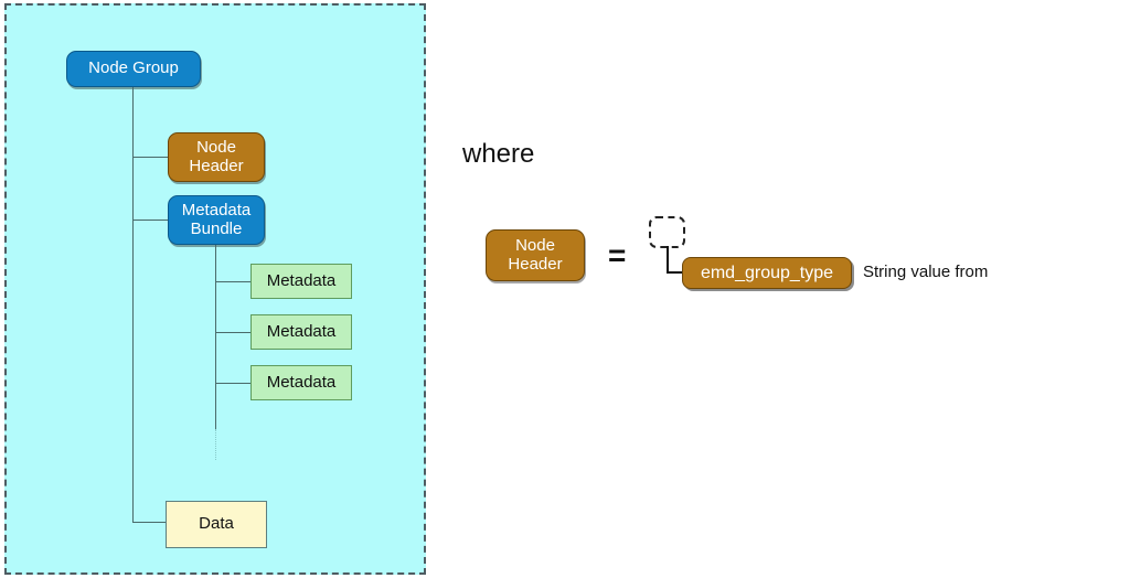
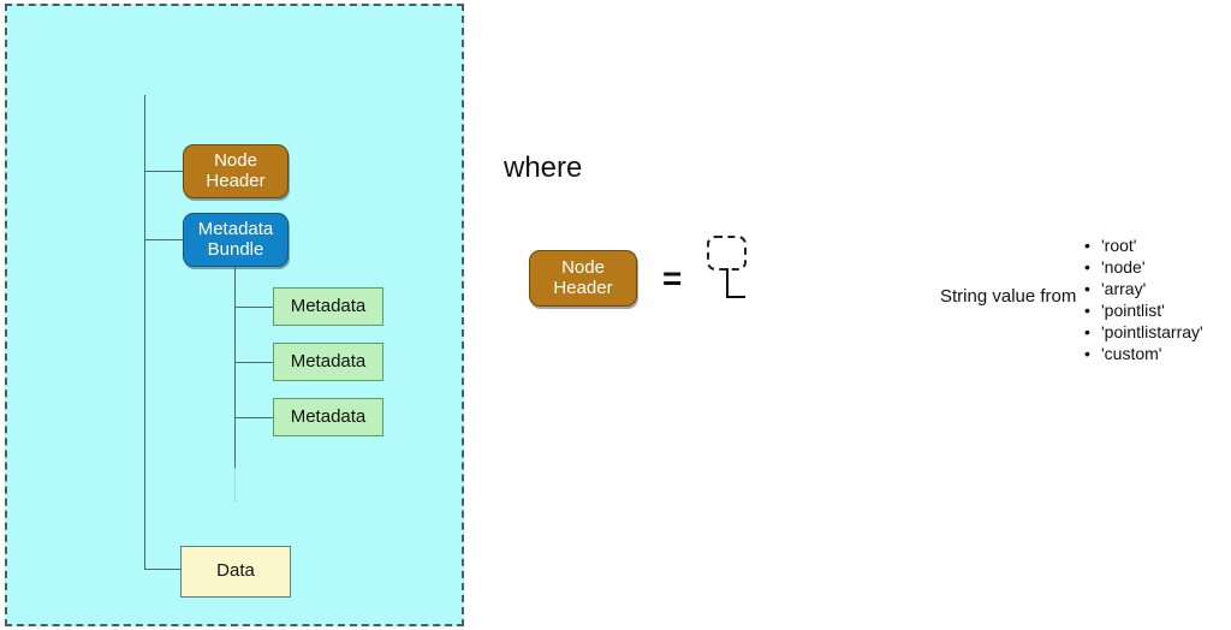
- Node Group
  Node
  Header
  Metadata
  Bundle
  Metadata
  Metadata
  Metadata
  Data
  where
  Node
  Header
  =
- emd_group_type
  String value from
+ 'root'
+ 'node'
+ 'array'
+ 'pointlist'
+ 'pointlistarray'
+ 'custom'
